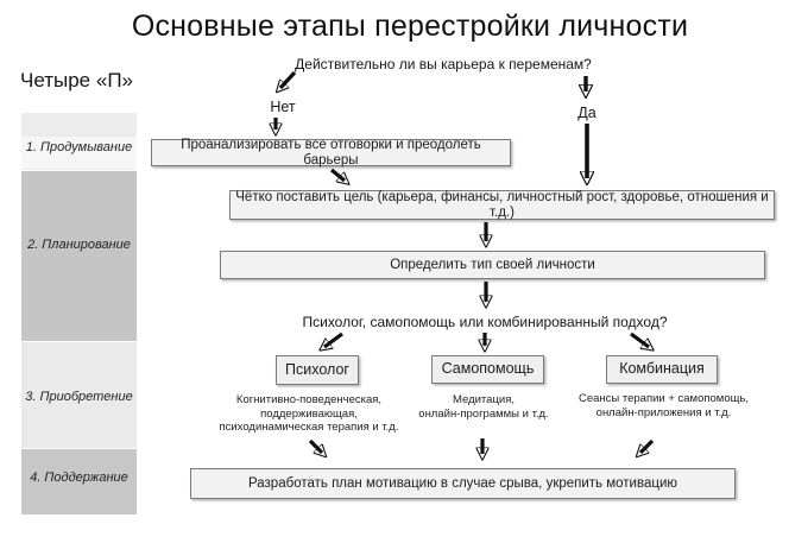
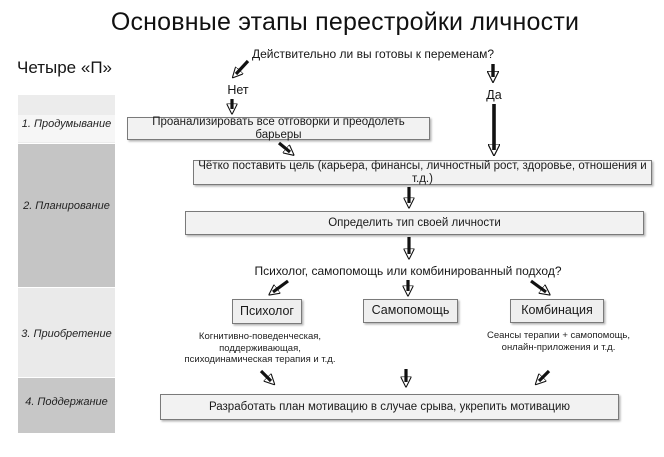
  Основные этапы перестройки личности
  Четыре «П»
  1. Продумывание
  2. Планирование
  3. Приобретение
  4. Поддержание
- Действительно ли вы карьера к переменам?
+ Действительно ли вы готовы к переменам?
  Нет
  Да
  Проанализировать все отговорки и преодолеть барьеры
  Чётко поставить цель (карьера, финансы, личностный рост, здоровье, отношения и т.д.)
  Определить тип своей личности
  Психолог, самопомощь или комбинированный подход?
  Психолог
  Самопомощь
  Комбинация
  Когнитивно-поведенческая,
  поддерживающая,
  психодинамическая терапия и т.д.
- Медитация,
- онлайн-программы и т.д.
  Сеансы терапии + самопомощь,
  онлайн-приложения и т.д.
  Разработать план мотивацию в случае срыва, укрепить мотивацию
